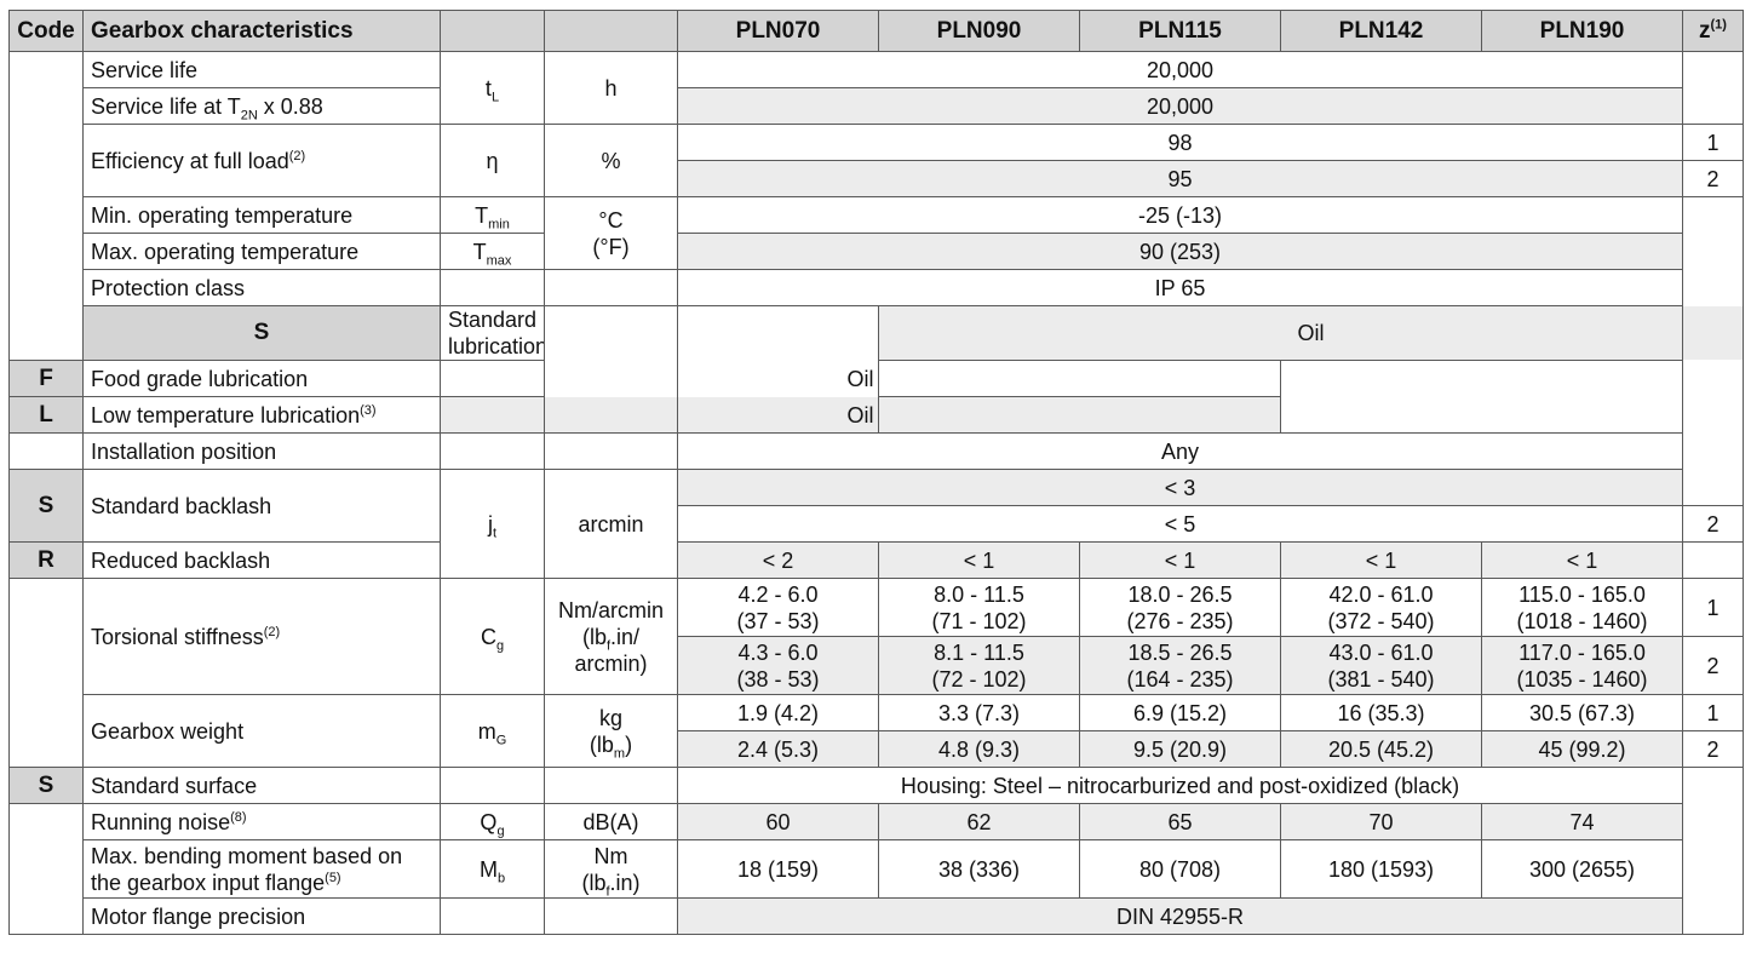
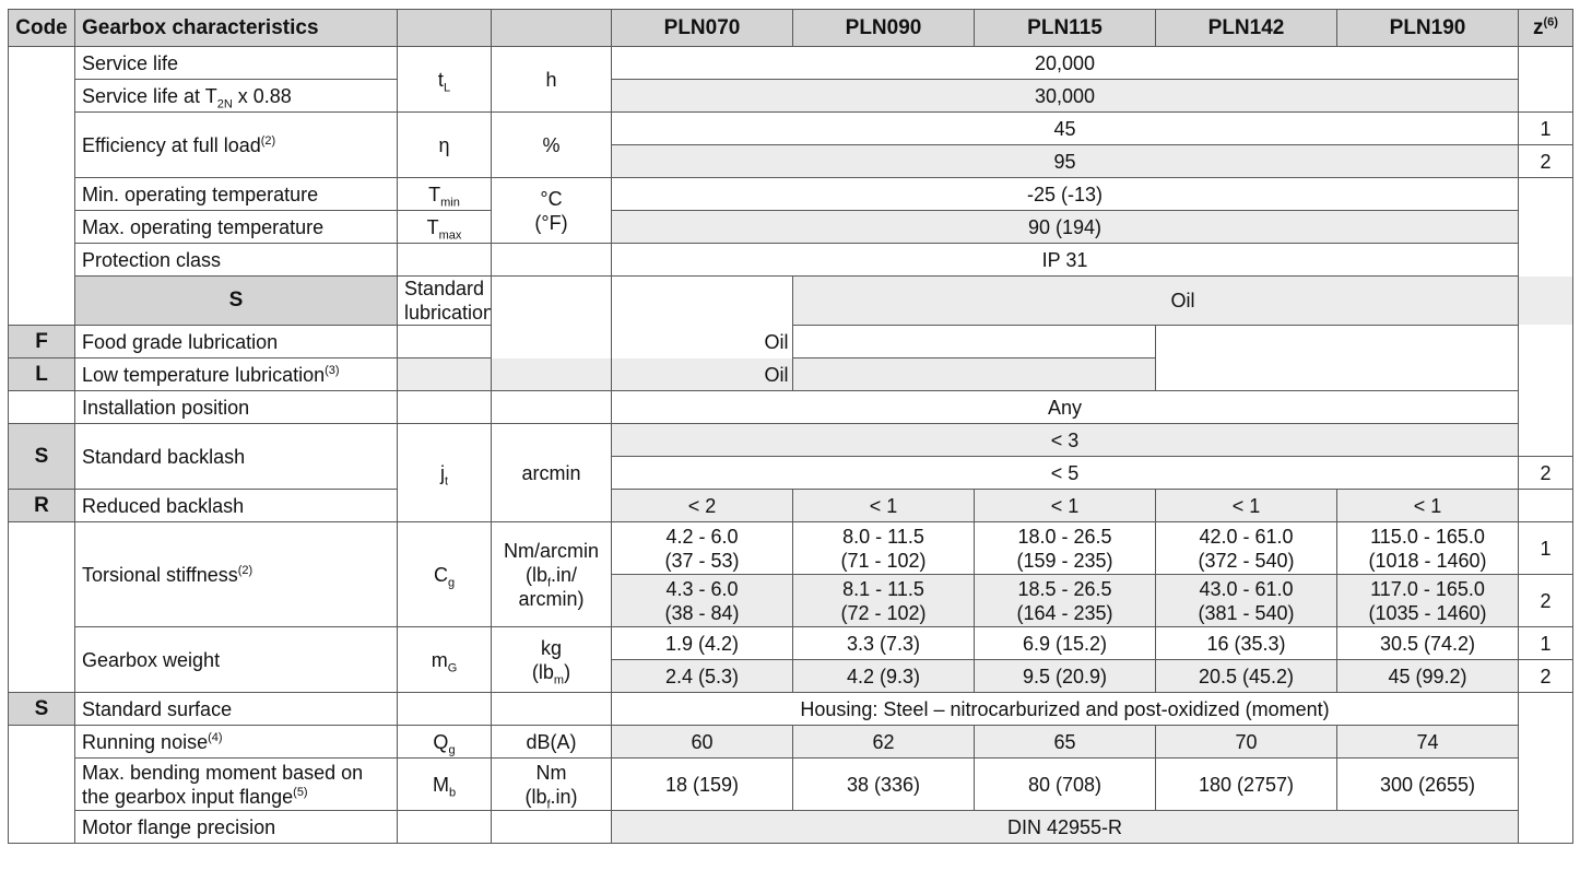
- Code	Gearbox characteristics			PLN070	PLN090	PLN115	PLN142	PLN190	z(1)
+ Code	Gearbox characteristics			PLN070	PLN090	PLN115	PLN142	PLN190	z(6)
  	Service life	tL	h	20,000
- Service life at T2N x 0.88	20,000
+ Service life at T2N x 0.88	30,000
- Efficiency at full load(2)	η	%	98	1
+ Efficiency at full load(2)	η	%	45	1
  95	2
  Min. operating temperature	Tmin	°C(°F)	-25 (-13)
- Max. operating temperature	Tmax	90 (253)
+ Max. operating temperature	Tmax	90 (194)
- Protection class			IP 65
+ Protection class			IP 31
  S	Standard lubrication			Oil
  F	Food grade lubrication	Oil
  L	Low temperature lubrication(3)	Oil
  	Installation position			Any
  S	Standard backlash	jt	arcmin	< 3
  < 5	2
  R	Reduced backlash	< 2	< 1	< 1	< 1	< 1
- 	Torsional stiffness(2)	Cg	Nm/arcmin (lbf.in/ arcmin)	4.2 - 6.0(37 - 53)	8.0 - 11.5(71 - 102)	18.0 - 26.5(276 - 235)	42.0 - 61.0(372 - 540)	115.0 - 165.0(1018 - 1460)	1
+ 	Torsional stiffness(2)	Cg	Nm/arcmin (lbf.in/ arcmin)	4.2 - 6.0(37 - 53)	8.0 - 11.5(71 - 102)	18.0 - 26.5(159 - 235)	42.0 - 61.0(372 - 540)	115.0 - 165.0(1018 - 1460)	1
- 4.3 - 6.0(38 - 53)	8.1 - 11.5(72 - 102)	18.5 - 26.5(164 - 235)	43.0 - 61.0(381 - 540)	117.0 - 165.0(1035 - 1460)	2
+ 4.3 - 6.0(38 - 84)	8.1 - 11.5(72 - 102)	18.5 - 26.5(164 - 235)	43.0 - 61.0(381 - 540)	117.0 - 165.0(1035 - 1460)	2
- Gearbox weight	mG	kg (lbm)	1.9 (4.2)	3.3 (7.3)	6.9 (15.2)	16 (35.3)	30.5 (67.3)	1
+ Gearbox weight	mG	kg (lbm)	1.9 (4.2)	3.3 (7.3)	6.9 (15.2)	16 (35.3)	30.5 (74.2)	1
- 2.4 (5.3)	4.8 (9.3)	9.5 (20.9)	20.5 (45.2)	45 (99.2)	2
+ 2.4 (5.3)	4.2 (9.3)	9.5 (20.9)	20.5 (45.2)	45 (99.2)	2
- S	Standard surface			Housing: Steel – nitrocarburized and post-oxidized (black)
+ S	Standard surface			Housing: Steel – nitrocarburized and post-oxidized (moment)
- 	Running noise(8)	Qg	dB(A)	60	62	65	70	74
+ 	Running noise(4)	Qg	dB(A)	60	62	65	70	74
- Max. bending moment based on the gearbox input flange(5)	Mb	Nm (lbf.in)	18 (159)	38 (336)	80 (708)	180 (1593)	300 (2655)
+ Max. bending moment based on the gearbox input flange(5)	Mb	Nm (lbf.in)	18 (159)	38 (336)	80 (708)	180 (2757)	300 (2655)
  Motor flange precision			DIN 42955-R
